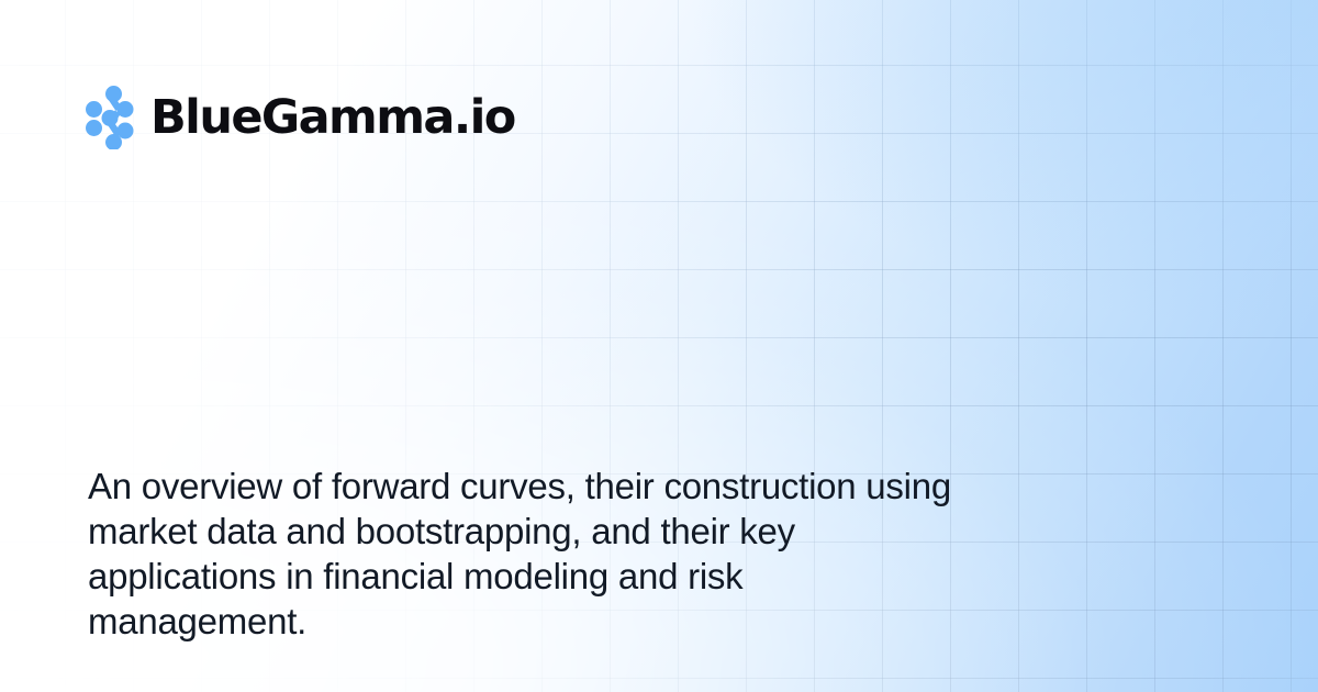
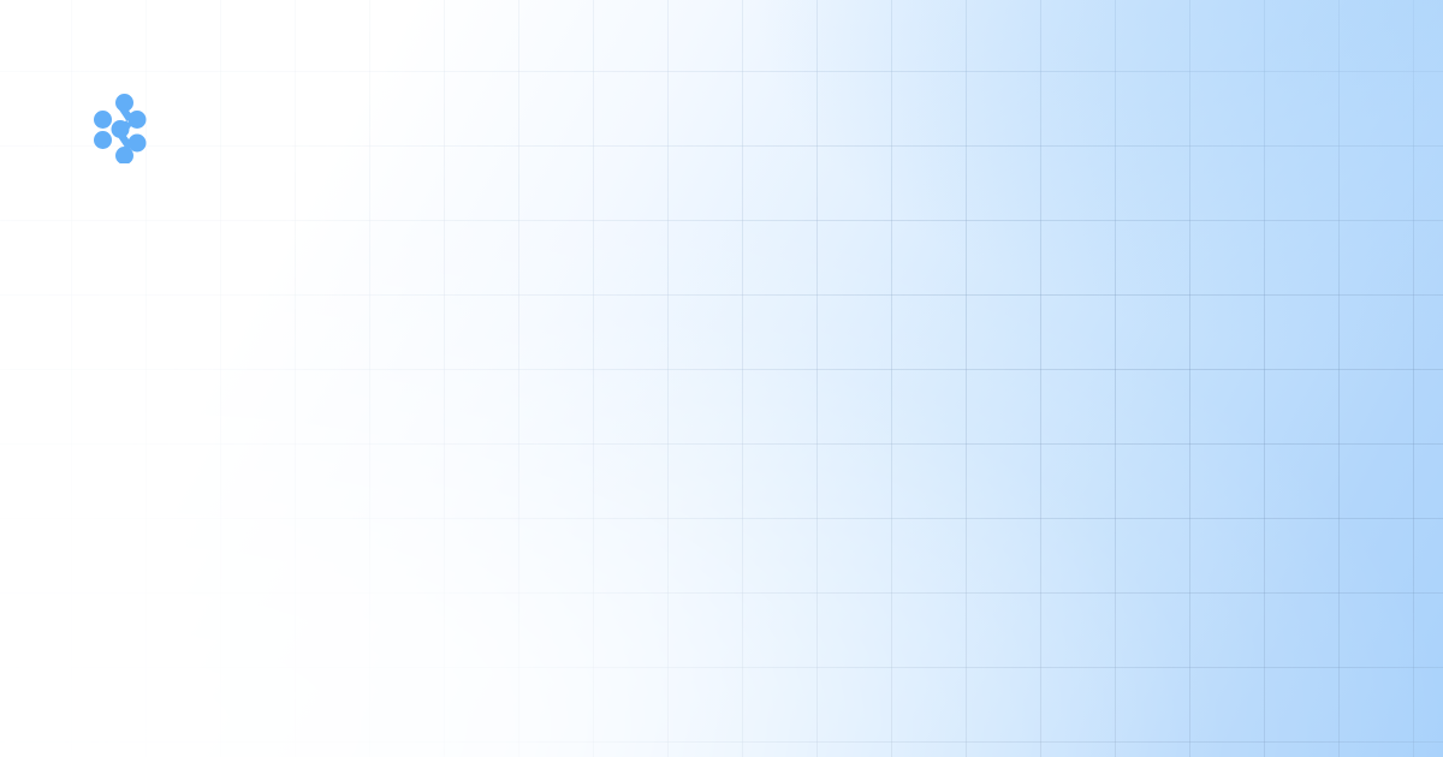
- BlueGamma.io
- An overview of forward curves, their construction using market data and bootstrapping, and their key applications in financial modeling and risk management.
